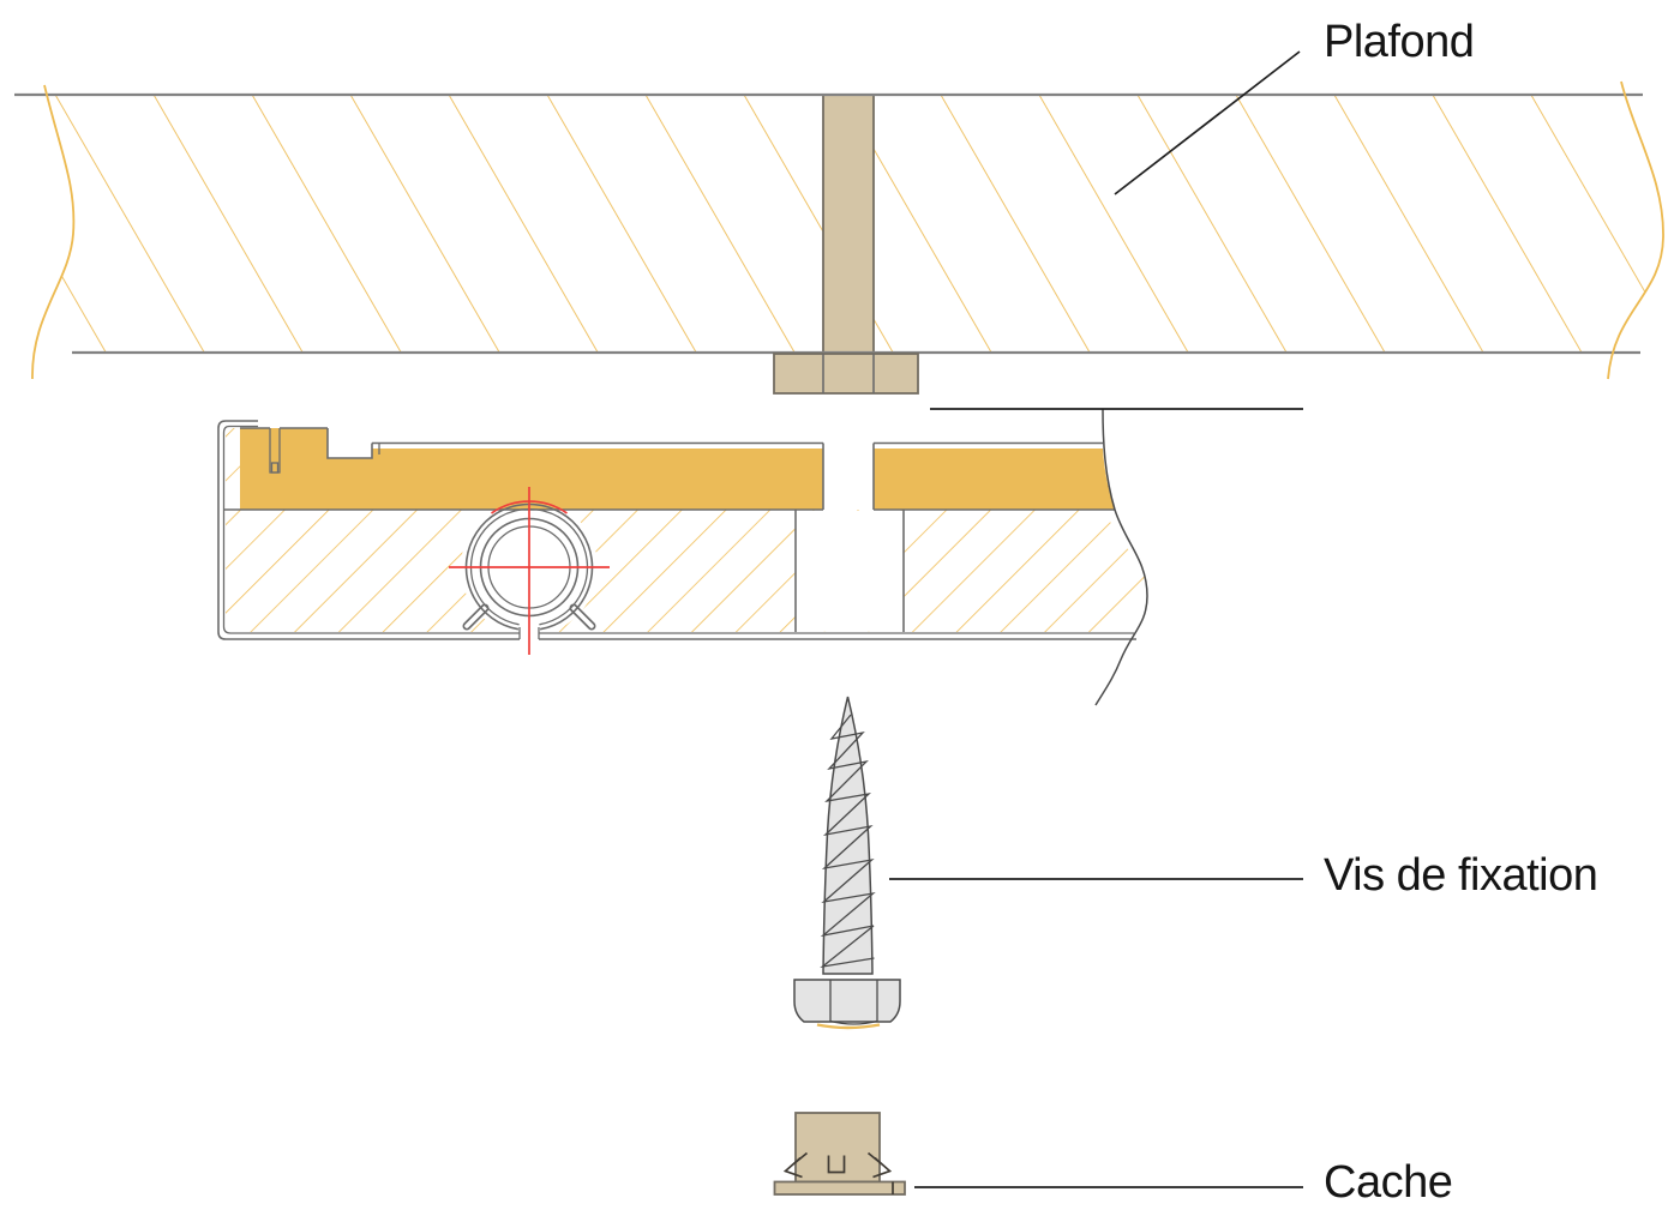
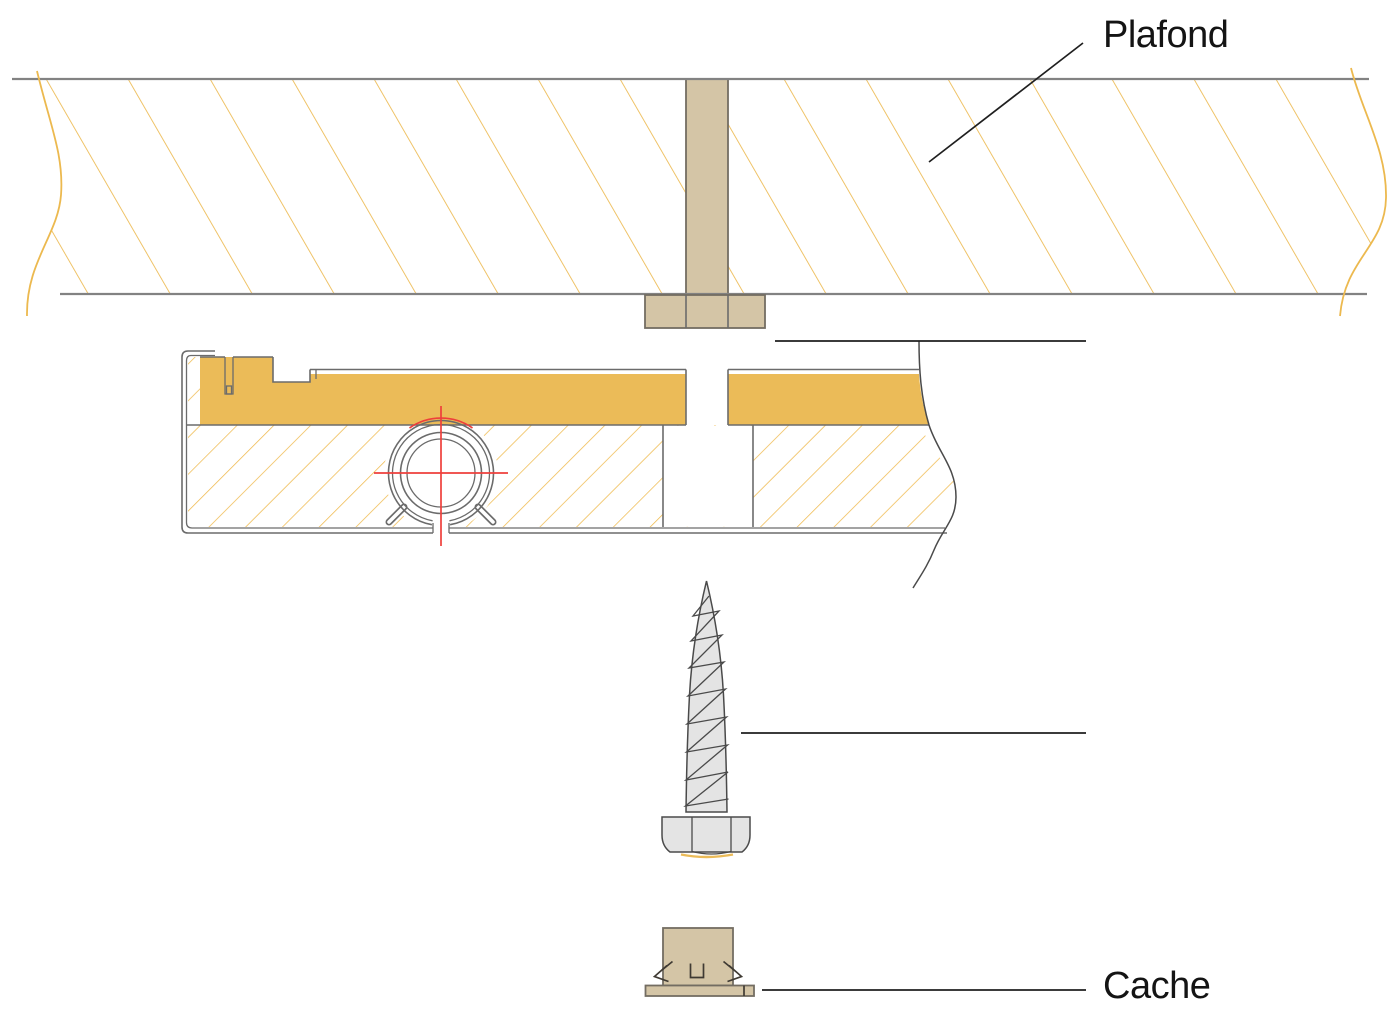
  Plafond
- Vis de fixation
  Cache
